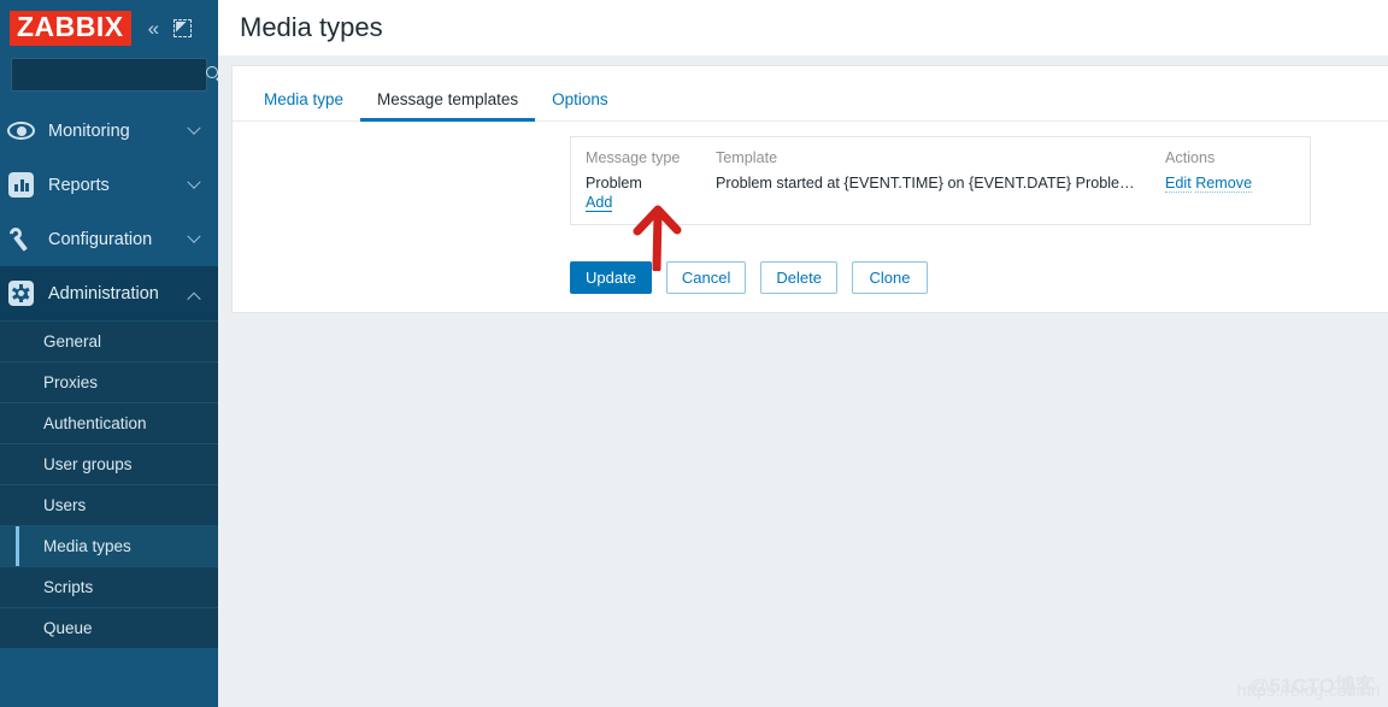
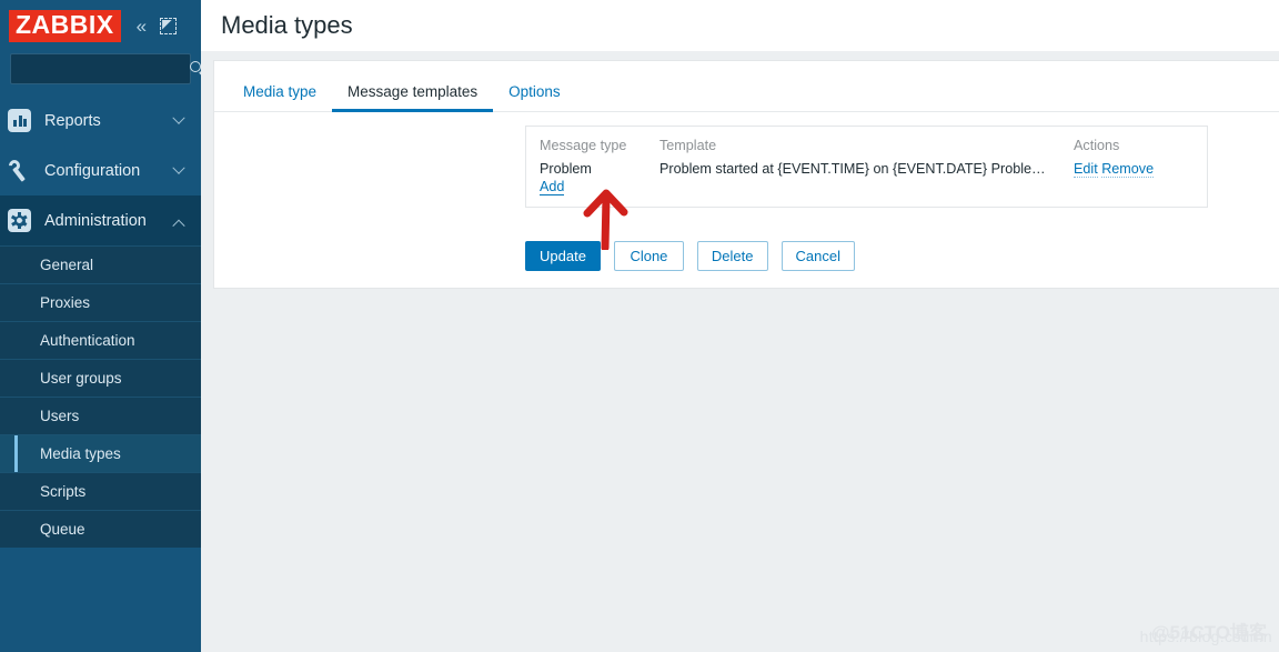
  ZABBIX
  «
- Monitoring
  Reports
  Configuration
  Administration
  General
  Proxies
  Authentication
  User groups
  Users
  Media types
  Scripts
  Queue
  Media types
  Media type
  Message templates
  Options
  Message type	Template	Actions
  Problem	Problem started at {EVENT.TIME} on {EVENT.DATE} Proble…	Edit Remove
  Add
  Update
- Cancel
+ Clone
  Delete
- Clone
+ Cancel
